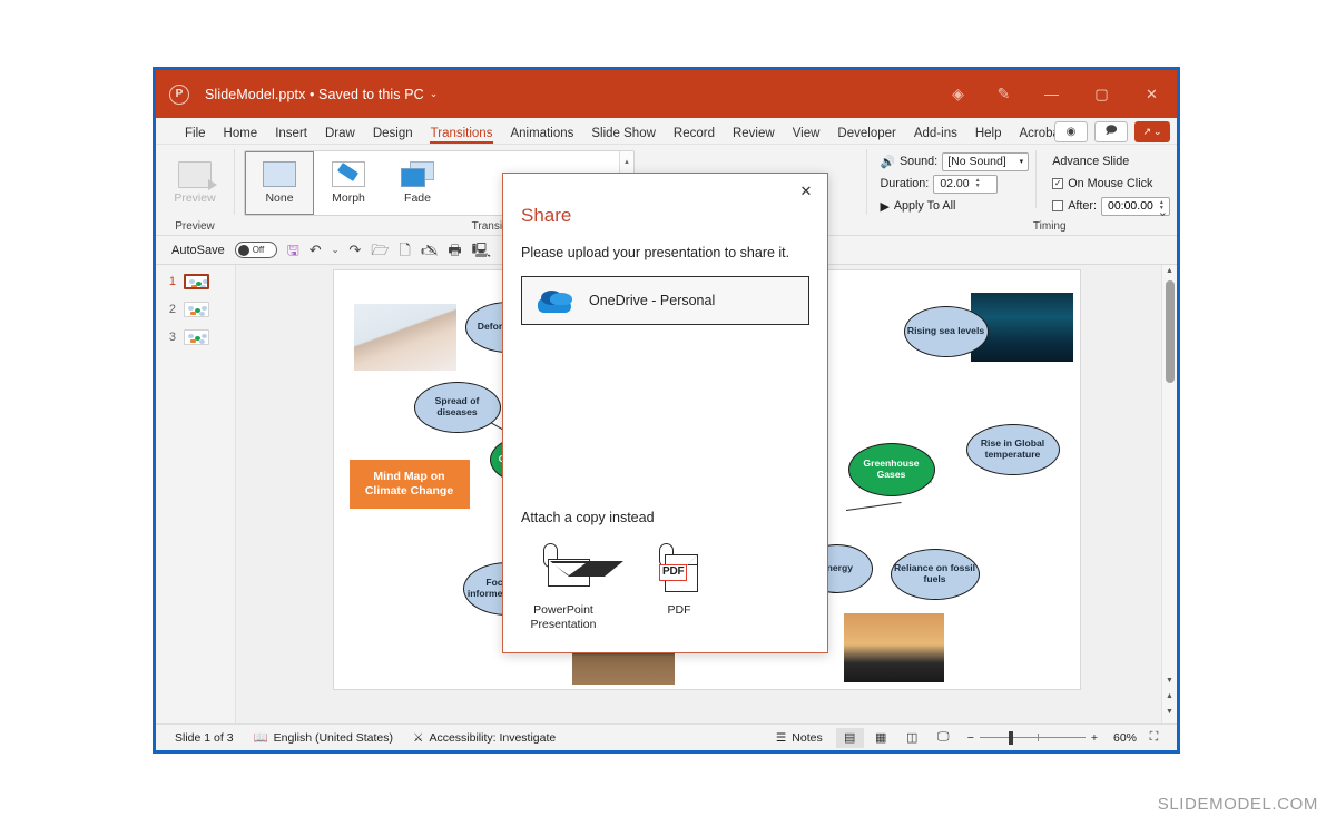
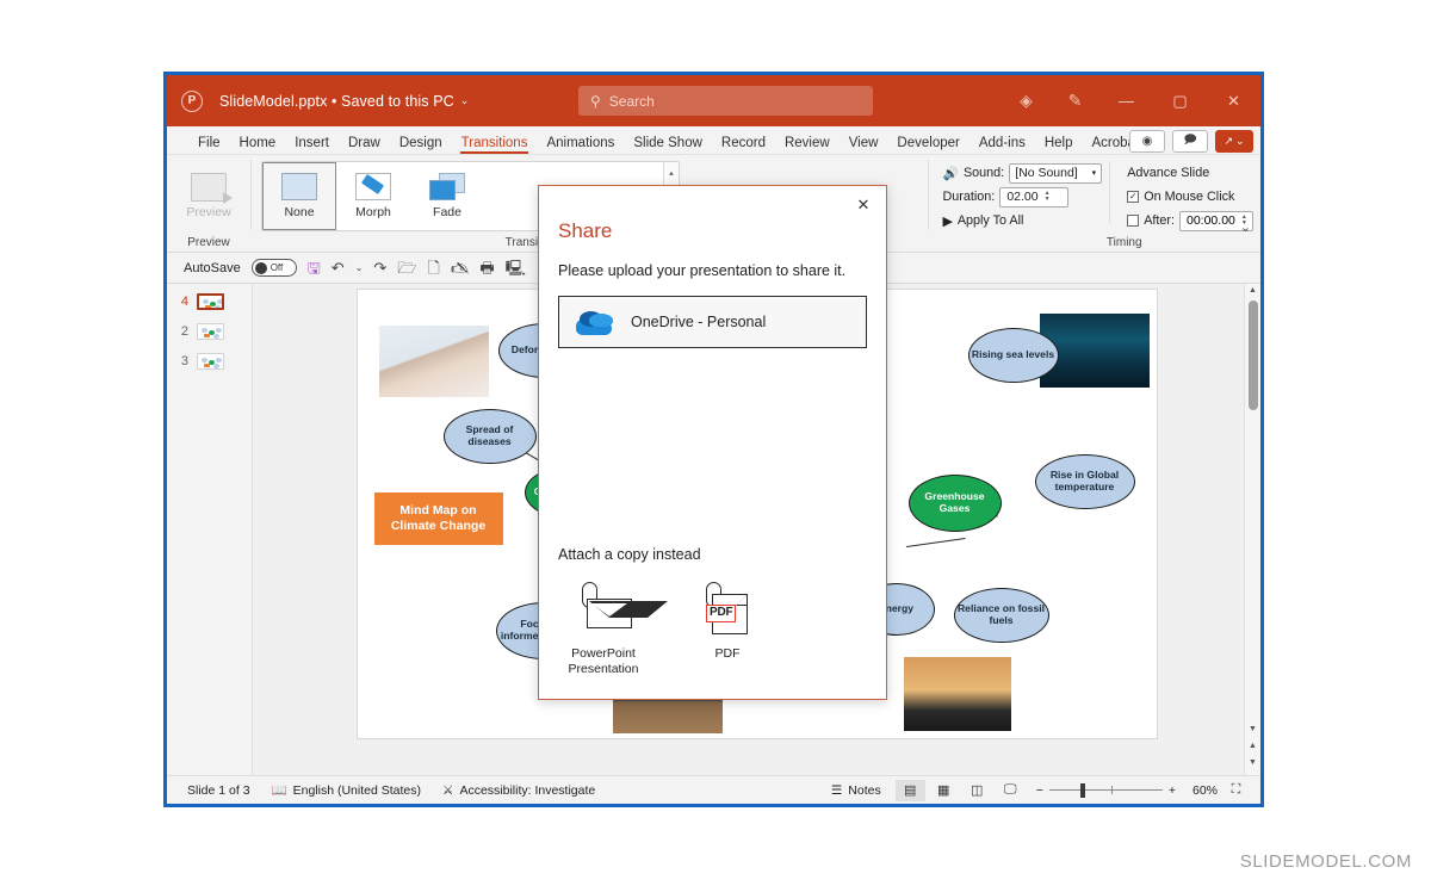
  P
  SlideModel.pptx • Saved to this PC
  ⌄
+ ⚲
+ Search
  ◈
  ✎
  —
  ▢
  ✕
  File
  Home
  Insert
  Draw
  Design
  Transitions
  Animations
  Slide Show
  Record
  Review
  View
  Developer
  Add-ins
  Help
  Acrob
  ◉
  🗩
  ↗
  ⌄
  Preview
  Preview
  None
  Morph
  Fade
  🔊
  Sound:
  [No Sound]
  Duration:
  02.00
  ▶
  Apply To All
  Advance Slide
  ✓
  On Mouse Click
  After:
  00:00.00
  Timing
  ⌄
  AutoSave
  Off
  🖫
  ↶
  ⌄
  ↷
  🗁
  🗋
  🖎
  🖶
  🖳
- 1
+ 4
  2
  3
  Spread of diseases
  Rising sea levels
  Greenhouse Gases
  Rise in Global temperature
  nergy
  Reliance on fossil fuels
  Mind Map on
  Climate Change
  Slide 1 of 3
  📖
  English (United States)
  ⚔
  Accessibility: Investigate
  ☰
  Notes
  ▤
  ▦
  ◫
  🖵
  −
  +
  60%
  ⛶
  ✕
  Share
  Please upload your presentation to share it.
  OneDrive - Personal
  Attach a copy instead
  PowerPoint Presentation
  PDF
  PDF
  SLIDEMODEL.COM
